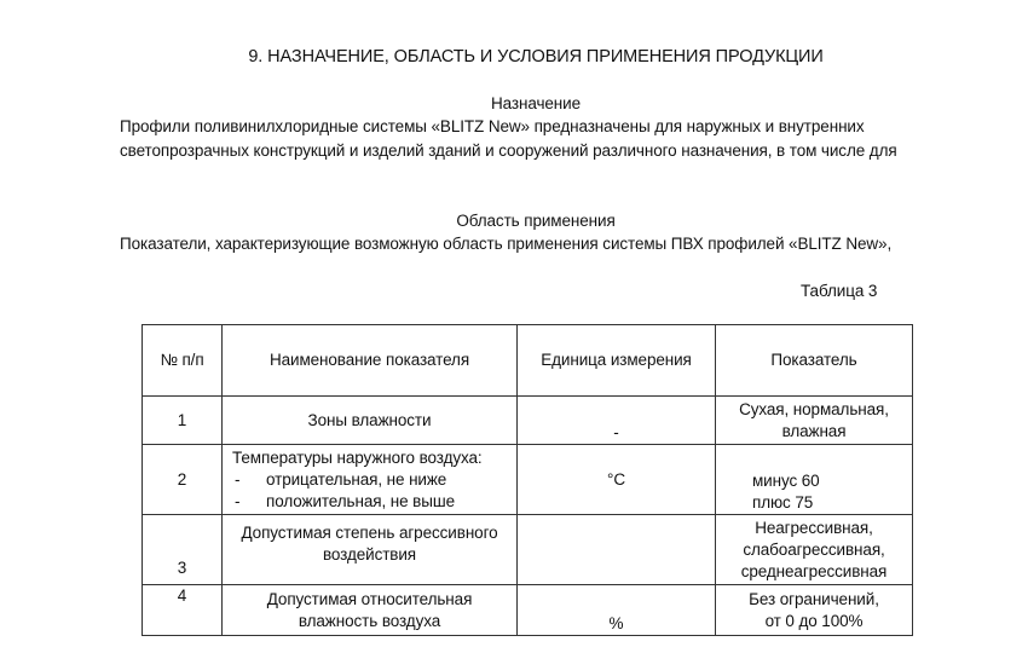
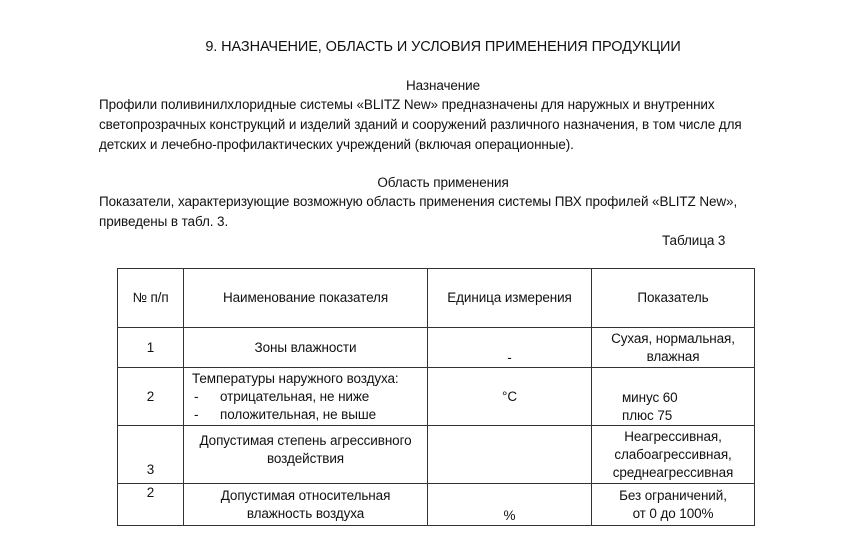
  9. НАЗНАЧЕНИЕ, ОБЛАСТЬ И УСЛОВИЯ ПРИМЕНЕНИЯ ПРОДУКЦИИ
  Назначение
  Профили поливинилхлоридные системы «BLITZ New» предназначены для наружных и внутренних
  светопрозрачных конструкций и изделий зданий и сооружений различного назначения, в том числе для
+ детских и лечебно-профилактических учреждений (включая операционные).
  Область применения
  Показатели, характеризующие возможную область применения системы ПВХ профилей «BLITZ New»,
+ приведены в табл. 3.
  Таблица 3
  № п/п	Наименование показателя	Единица измерения	Показатель
  1	Зоны влажности	-	Сухая, нормальная, влажная
  2	Температуры наружного воздуха: - отрицательная, не ниже - положительная, не выше	°С	минус 60 плюс 75
  3	Допустимая степень агрессивного воздействия		Неагрессивная, слабоагрессивная, среднеагрессивная
- 4	Допустимая относительная влажность воздуха	%	Без ограничений, от 0 до 100%
+ 2	Допустимая относительная влажность воздуха	%	Без ограничений, от 0 до 100%
